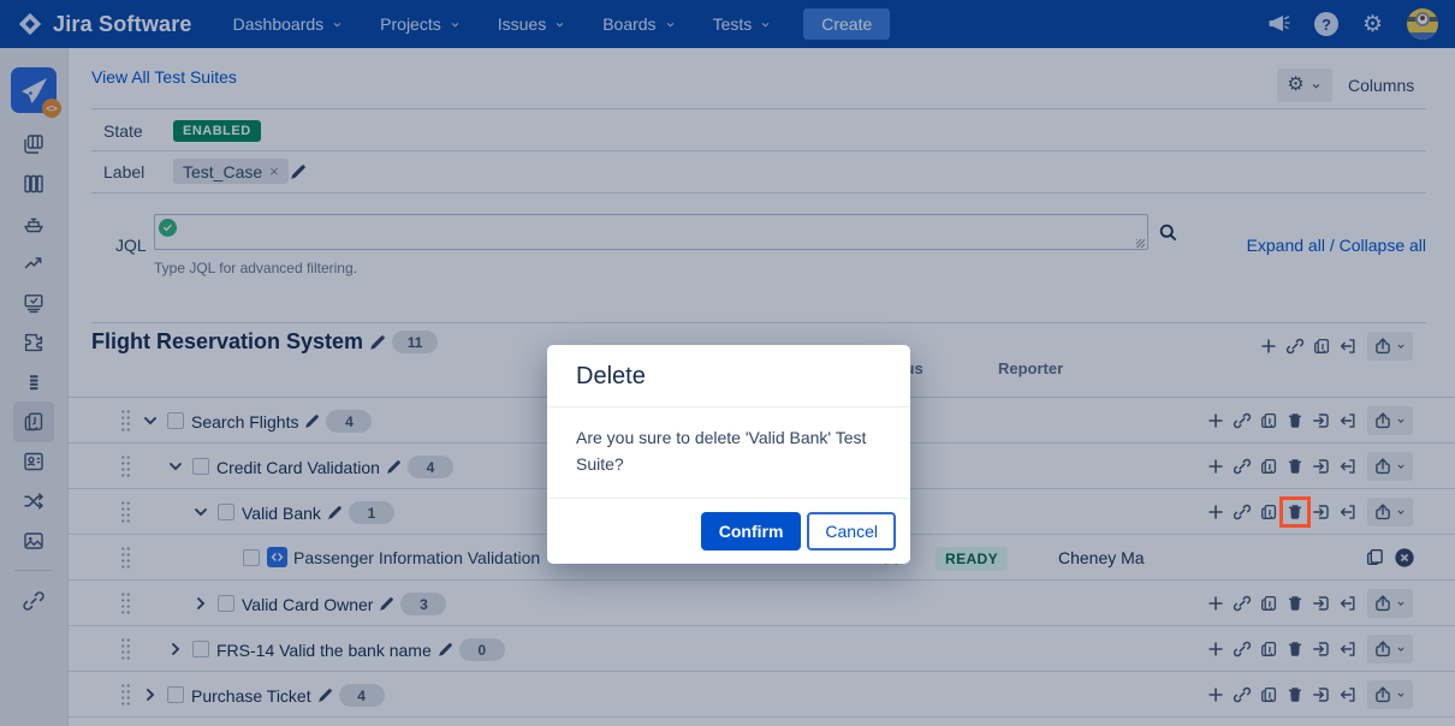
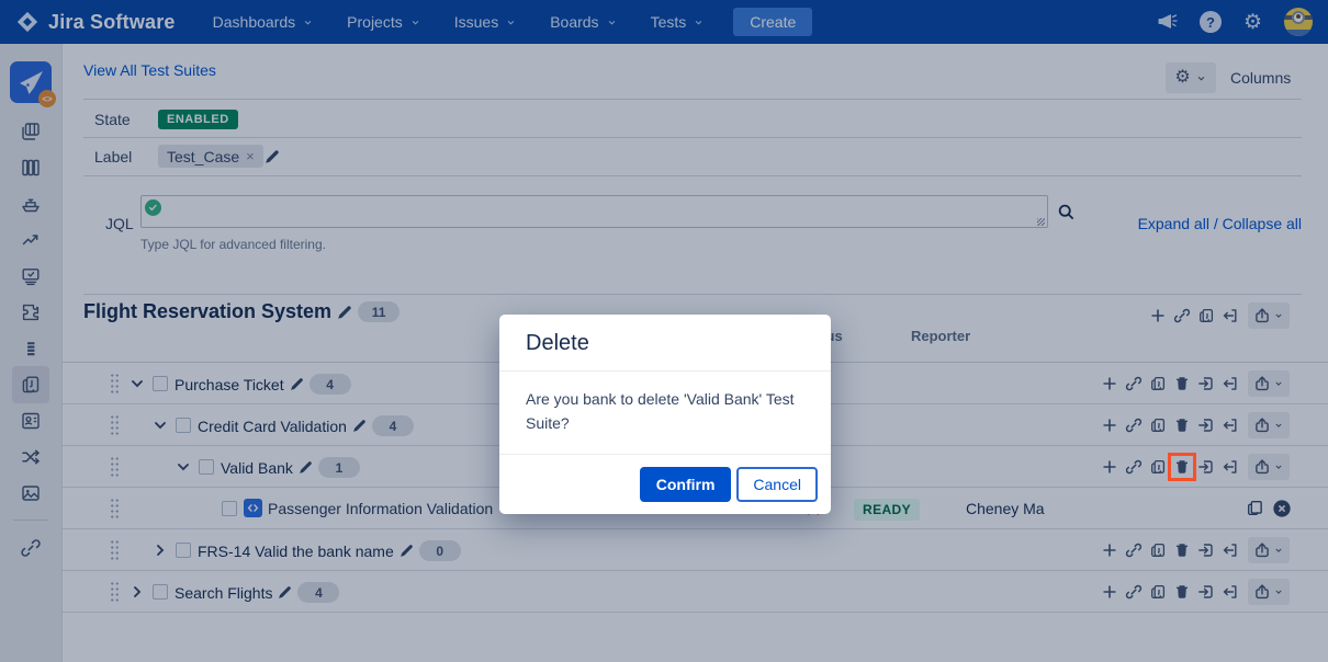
  Jira Software
  Dashboards
  Projects
  Issues
  Boards
  Tests
  Create
  ?
  ⚙
  <>
  View All Test Suites
  ⚙
  Columns
  State
  ENABLED
  Label
  Test_Case
  ×
  JQL
  Type JQL for advanced filtering.
  Expand all / Collapse all
  Flight Reservation System
  11
  Reporter
- Search Flights
+ Purchase Ticket
  4
  Credit Card Validation
  4
  Valid Bank
  1
  Passenger Information Validation
  READY
  Cheney Ma
- Valid Card Owner
- 3
  FRS-14 Valid the bank name
  0
- Purchase Ticket
+ Search Flights
  4
  Delete
- Are you sure to delete 'Valid Bank' Test Suite?
+ Are you bank to delete 'Valid Bank' Test Suite?
  Confirm
  Cancel
